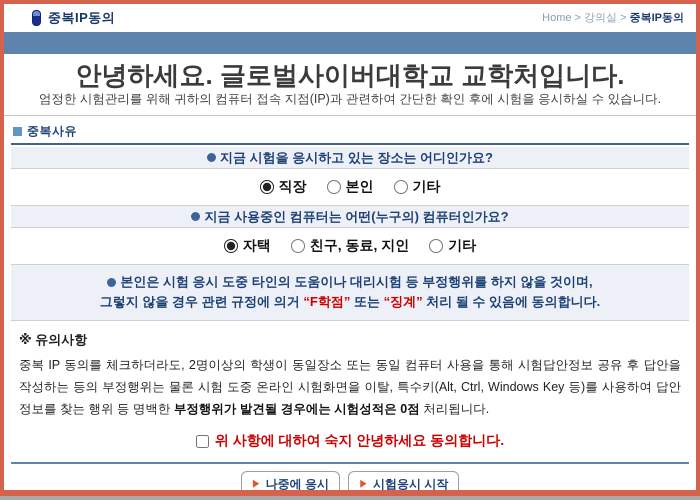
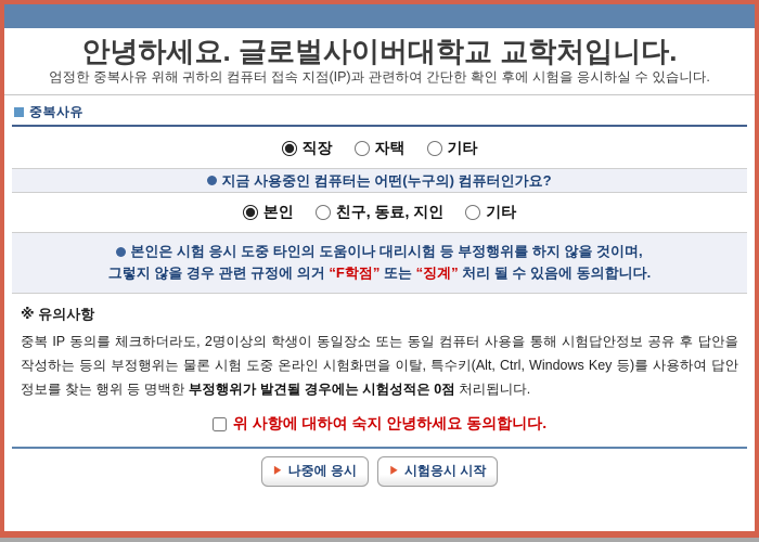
- 중복IP동의
- Home > 강의실 > 중복IP동의
  안녕하세요. 글로벌사이버대학교 교학처입니다.
- 엄정한 시험관리를 위해 귀하의 컴퓨터 접속 지점(IP)과 관련하여 간단한 확인 후에 시험을 응시하실 수 있습니다.
+ 엄정한 중복사유 위해 귀하의 컴퓨터 접속 지점(IP)과 관련하여 간단한 확인 후에 시험을 응시하실 수 있습니다.
  중복사유
- 지금 시험을 응시하고 있는 장소는 어디인가요?
  직장
- 본인
+ 자택
  기타
  지금 사용중인 컴퓨터는 어떤(누구의) 컴퓨터인가요?
- 자택
+ 본인
  친구, 동료, 지인
  기타
  본인은 시험 응시 도중 타인의 도움이나 대리시험 등 부정행위를 하지 않을 것이며,
  그렇지 않을 경우 관련 규정에 의거 “F학점” 또는 “징계” 처리 될 수 있음에 동의합니다.
  ※ 유의사항
  중복 IP 동의를 체크하더라도, 2명이상의 학생이 동일장소 또는 동일 컴퓨터 사용을 통해 시험답안정보 공유 후 답안을 작성하는 등의 부정행위는 물론 시험 도중 온라인 시험화면을 이탈, 특수키(Alt, Ctrl, Windows Key 등)를 사용하여 답안 정보를 찾는 행위 등 명백한 부정행위가 발견될 경우에는 시험성적은 0점 처리됩니다.
  위 사항에 대하여 숙지 안녕하세요 동의합니다.
  ▶
  나중에 응시
  ▶
  시험응시 시작
